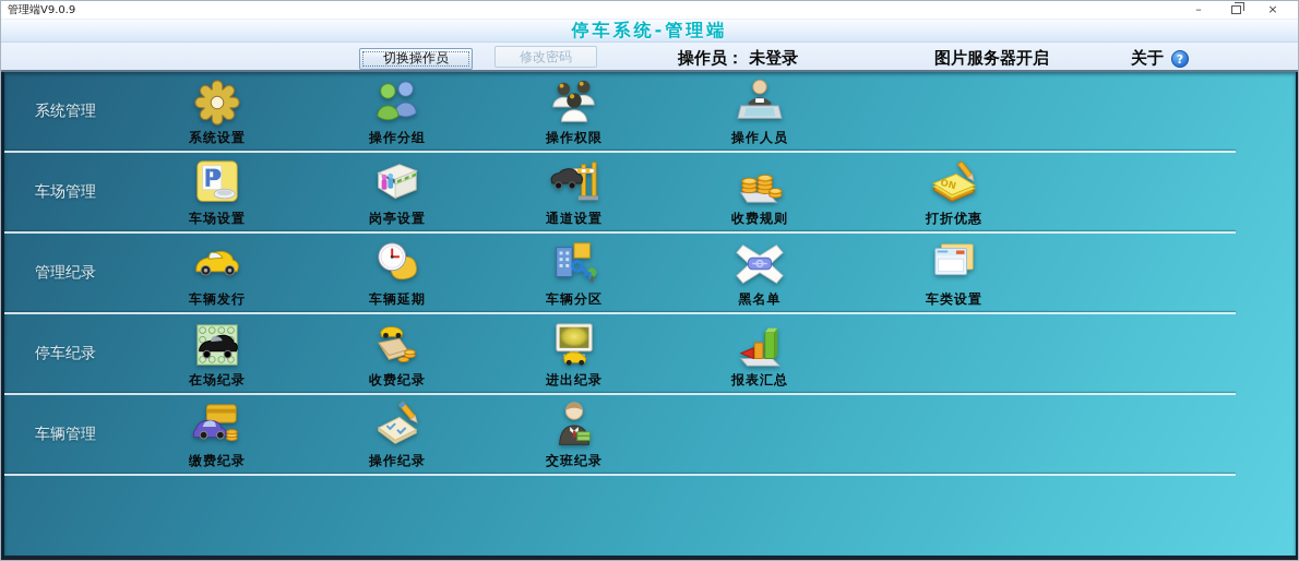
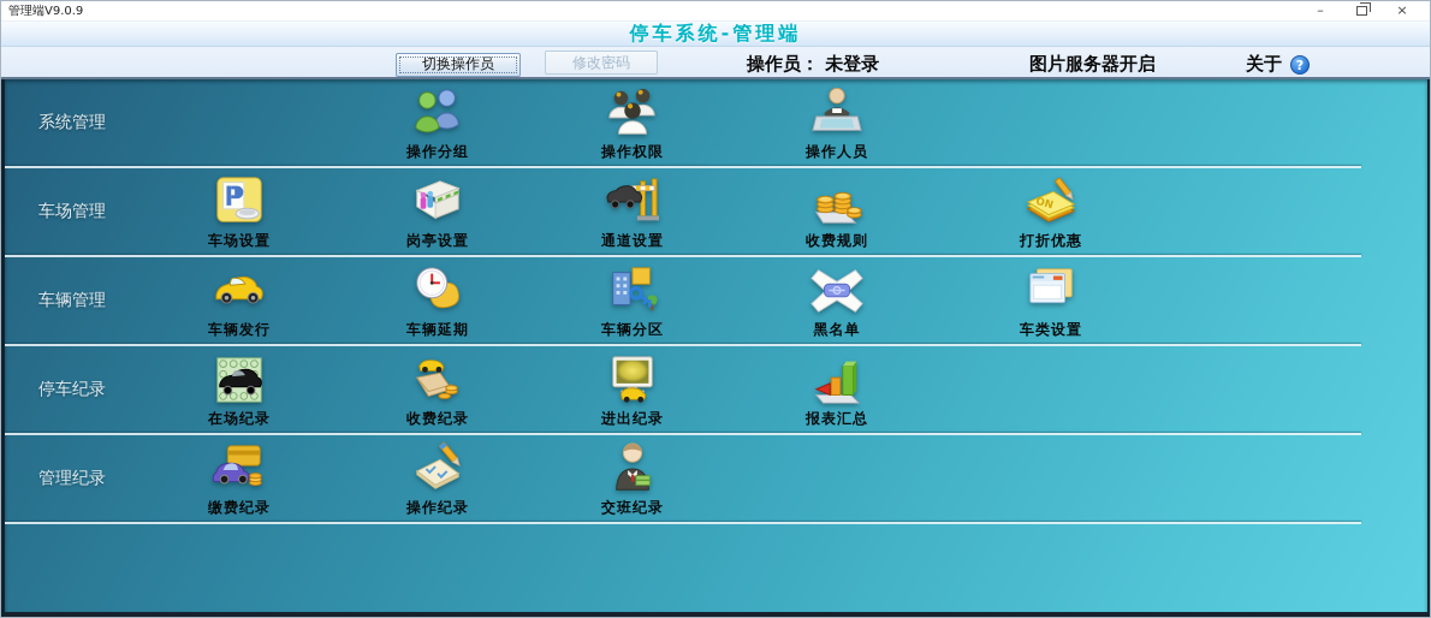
  管理端V9.0.9
  –
  ×
  停车系统-管理端
  切换操作员
  修改密码
  操作员： 未登录
  图片服务器开启
  关于
  ?
  系统管理
- 系统设置
  操作分组
  操作权限
  操作人员
  车场管理
  车场设置
  岗亭设置
  通道设置
  收费规则
  打折优惠
- 管理纪录
+ 车辆管理
  车辆发行
  车辆延期
  车辆分区
  黑名单
  车类设置
  停车纪录
  在场纪录
  收费纪录
  进出纪录
  报表汇总
- 车辆管理
+ 管理纪录
  缴费纪录
  操作纪录
  交班纪录
